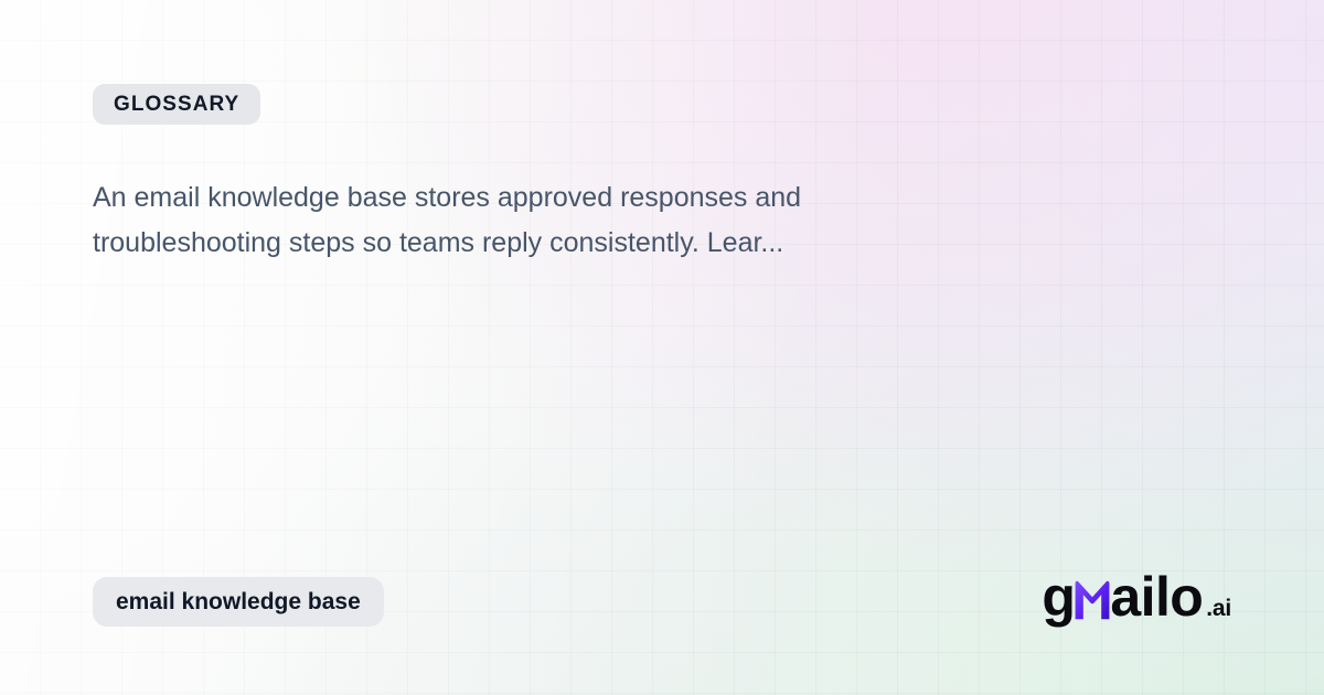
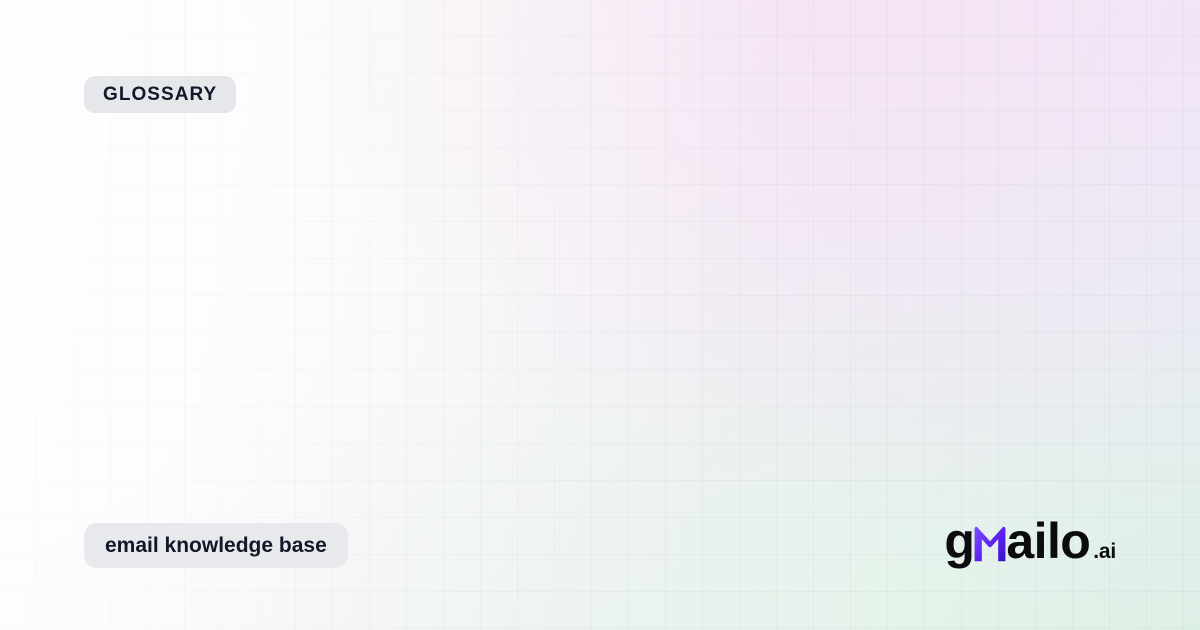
  GLOSSARY
- An email knowledge base stores approved responses and troubleshooting steps so teams reply consistently. Lear...
  email knowledge base
  g
  ailo
  .ai
